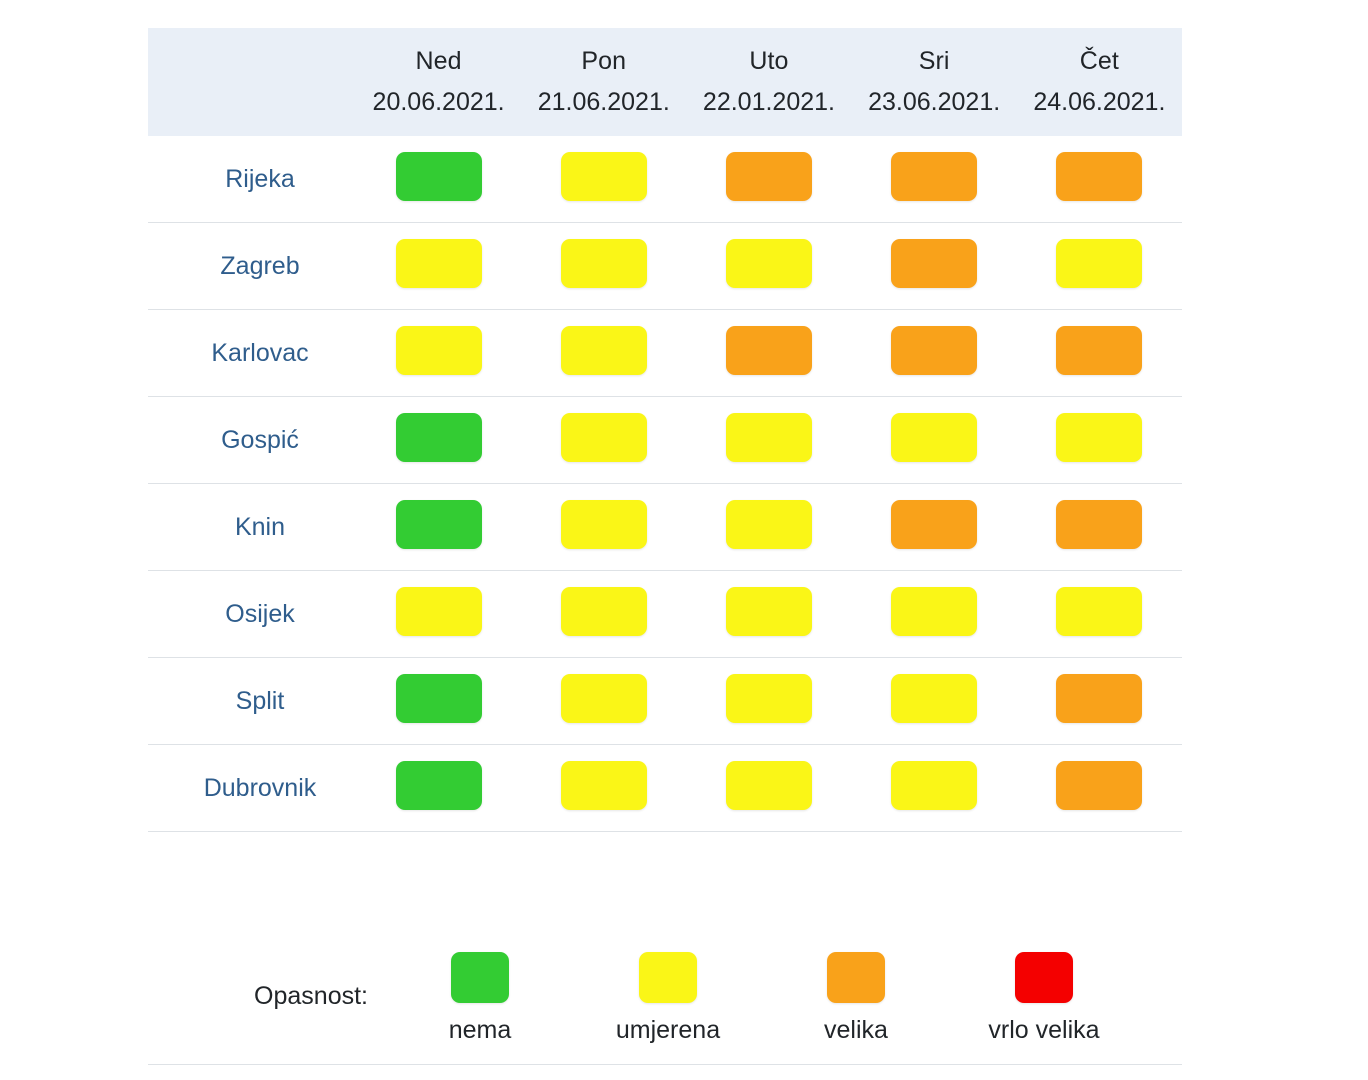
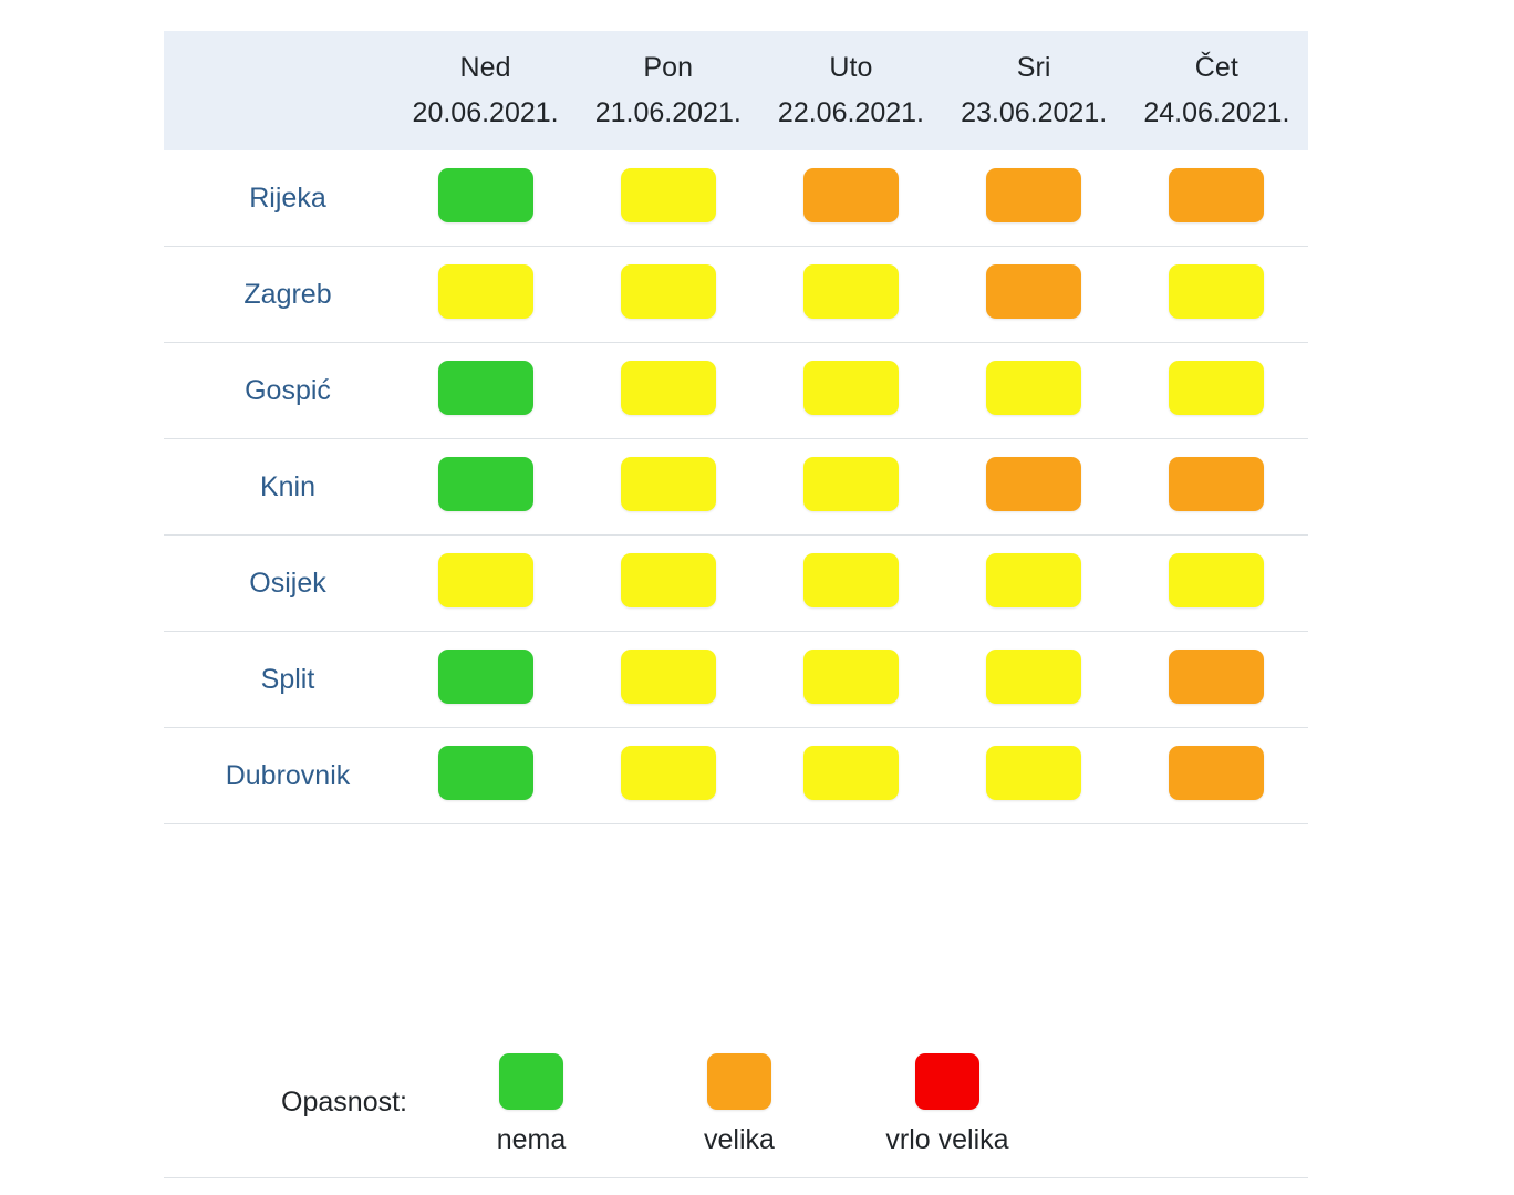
- 	Ned20.06.2021.	Pon21.06.2021.	Uto22.01.2021.	Sri23.06.2021.	Čet24.06.2021.
+ 	Ned20.06.2021.	Pon21.06.2021.	Uto22.06.2021.	Sri23.06.2021.	Čet24.06.2021.
  Rijeka
  Zagreb
- Karlovac
  Gospić
  Knin
  Osijek
  Split
  Dubrovnik
  Opasnost:
  nema
- umjerena
  velika
  vrlo velika
